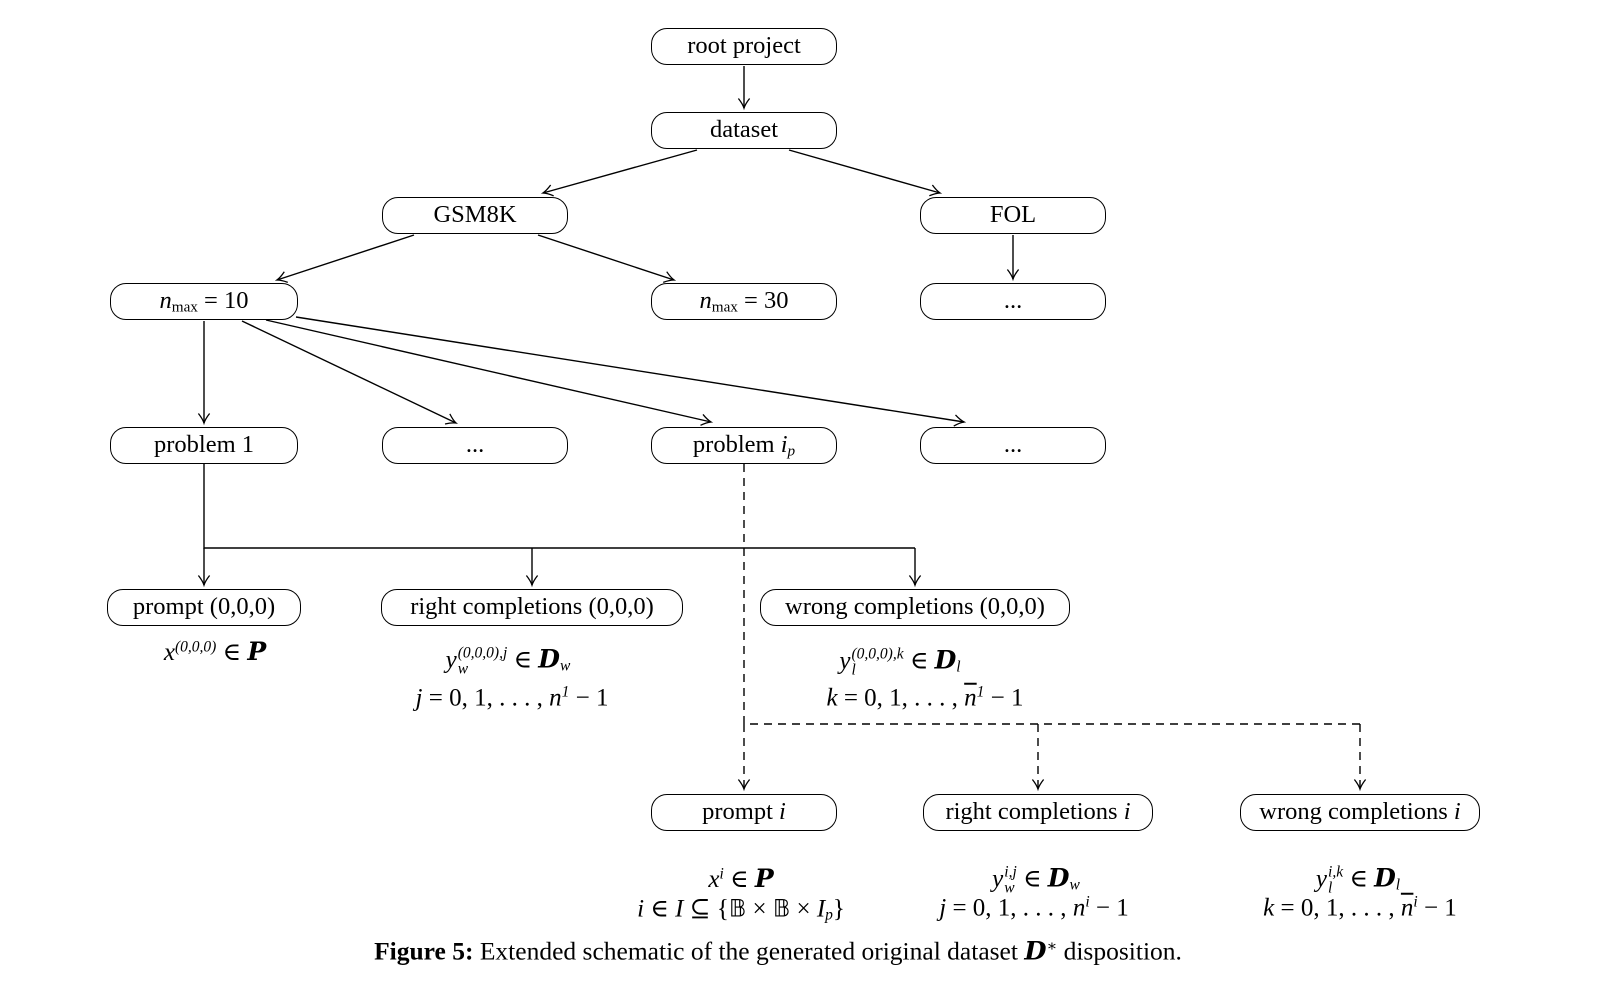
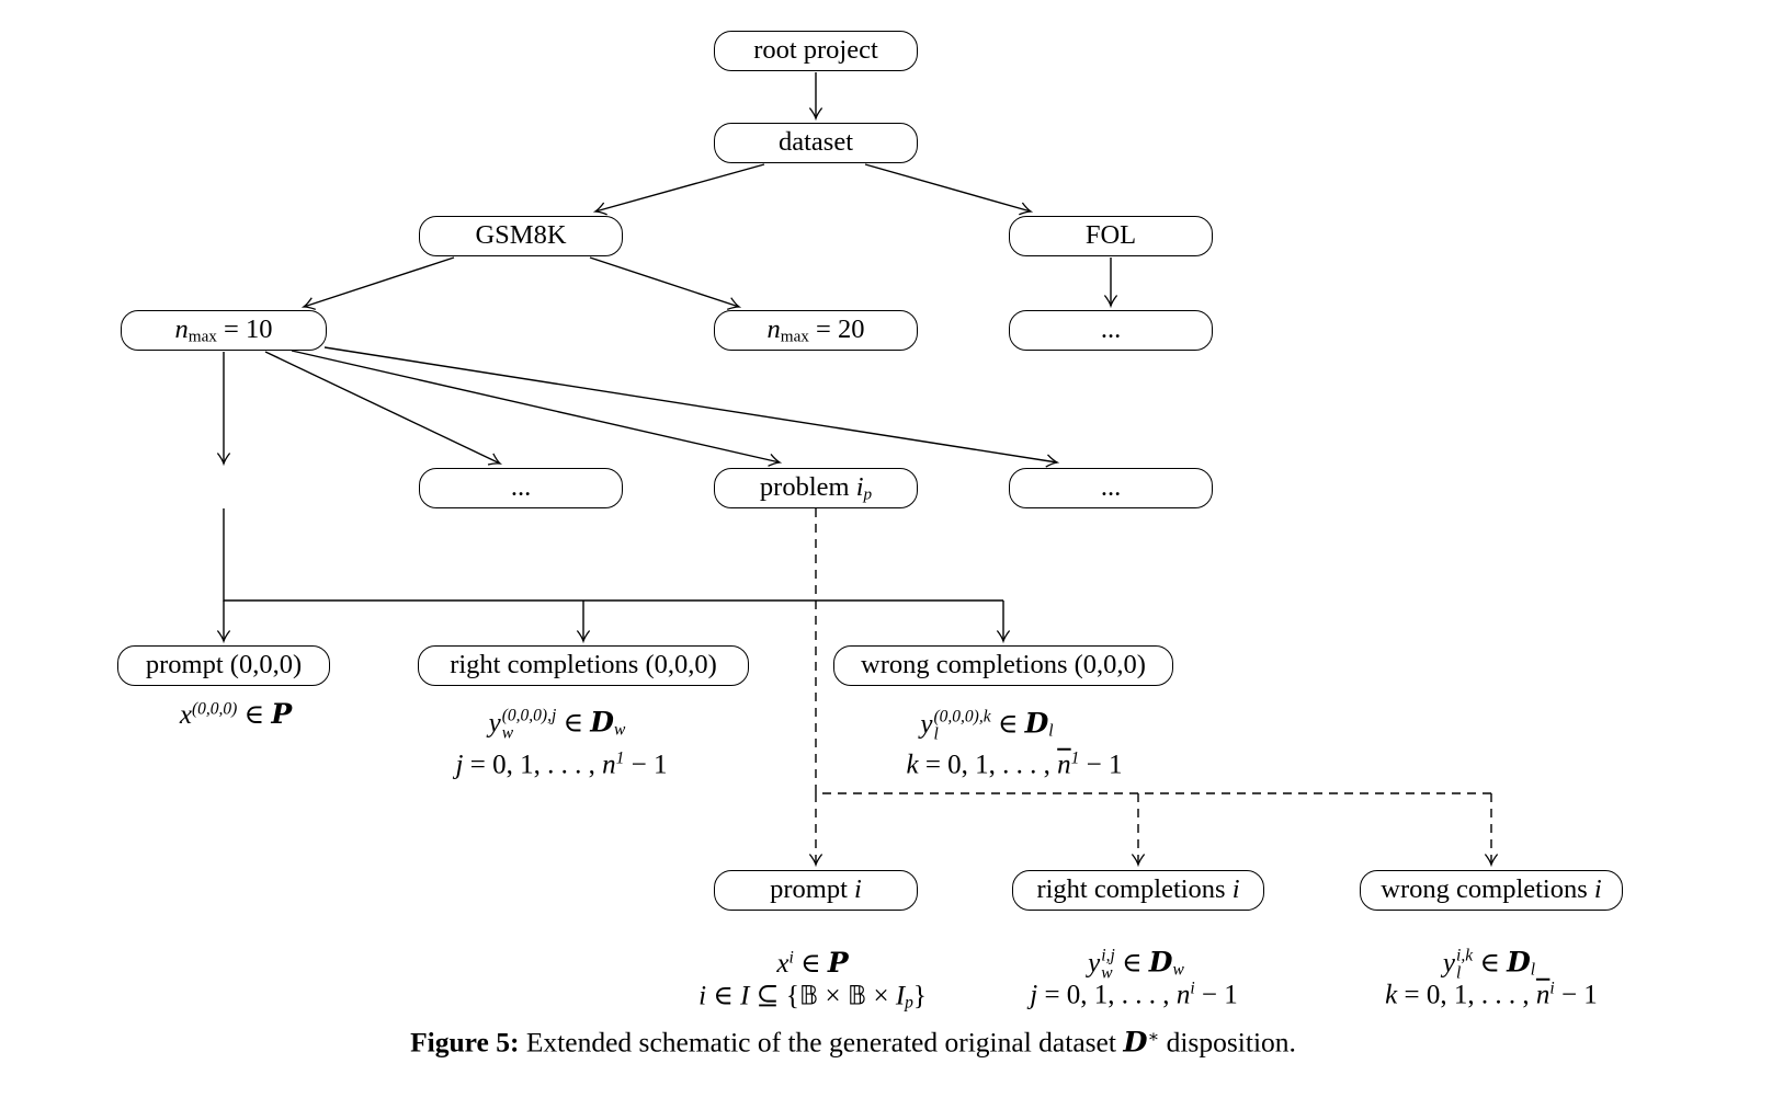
  root project
  dataset
  GSM8K
  FOL
  nmax = 10
- nmax = 30
+ nmax = 20
  ...
- problem 1
  ...
  problem ip
  ...
  prompt (0,0,0)
  right completions (0,0,0)
  wrong completions (0,0,0)
  prompt i
  right completions i
  wrong completions i
  x(0,0,0) ∈ P
  y
  (0,0,0),j
  w
  ∈ Dw
  j = 0, 1, . . . , n1 − 1
  y
  (0,0,0),k
  l
  ∈ Dl
  k = 0, 1, . . . , n1 − 1
  xi ∈ P
  i ∈ I ⊆ {𝔹 × 𝔹 × Ip}
  y
  i,j
  w
  ∈ Dw
  j = 0, 1, . . . , ni − 1
  y
  i,k
  l
  ∈ Dl
  k = 0, 1, . . . , ni − 1
  Figure 5: Extended schematic of the generated original dataset D∗ disposition.
